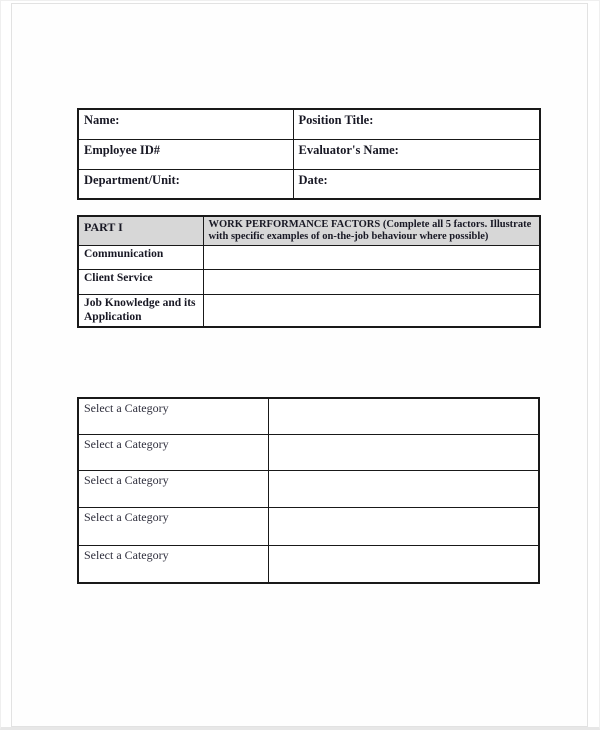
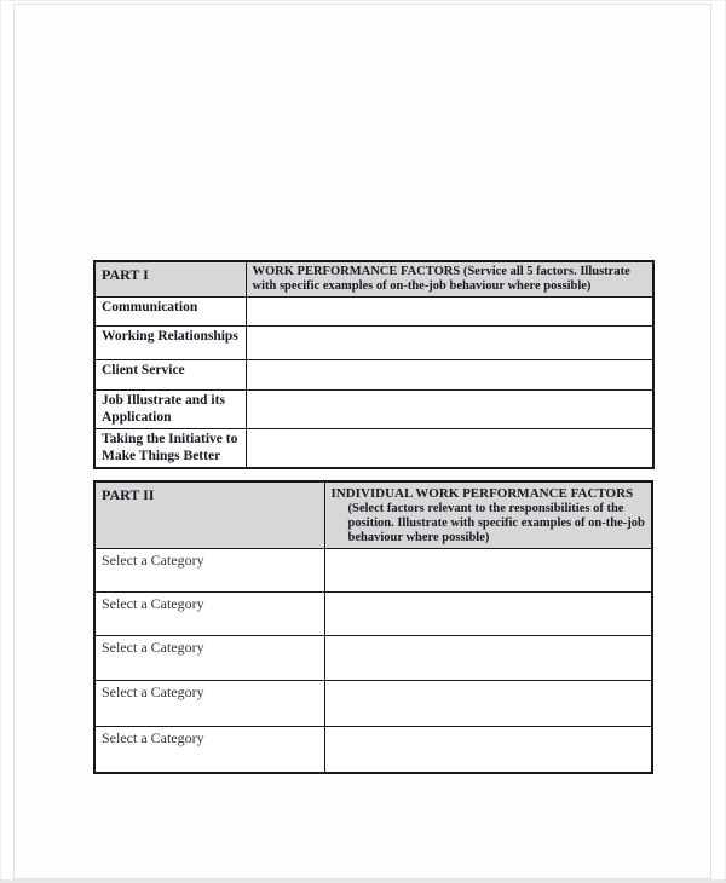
- Name:	Position Title:
- Employee ID#	Evaluator's Name:
- Department/Unit:	Date:
- PART I	WORK PERFORMANCE FACTORS (Complete all 5 factors. Illustrate with specific examples of on-the-job behaviour where possible)
+ PART I	WORK PERFORMANCE FACTORS (Service all 5 factors. Illustrate with specific examples of on-the-job behaviour where possible)
  Communication
+ Working Relationships
  Client Service
- Job Knowledge and its Application
+ Job Illustrate and its Application
+ Taking the Initiative to Make Things Better
+ PART II	INDIVIDUAL WORK PERFORMANCE FACTORS (Select factors relevant to the responsibilities of the position. Illustrate with specific examples of on-the-job behaviour where possible)
  Select a Category
  Select a Category
  Select a Category
  Select a Category
  Select a Category
